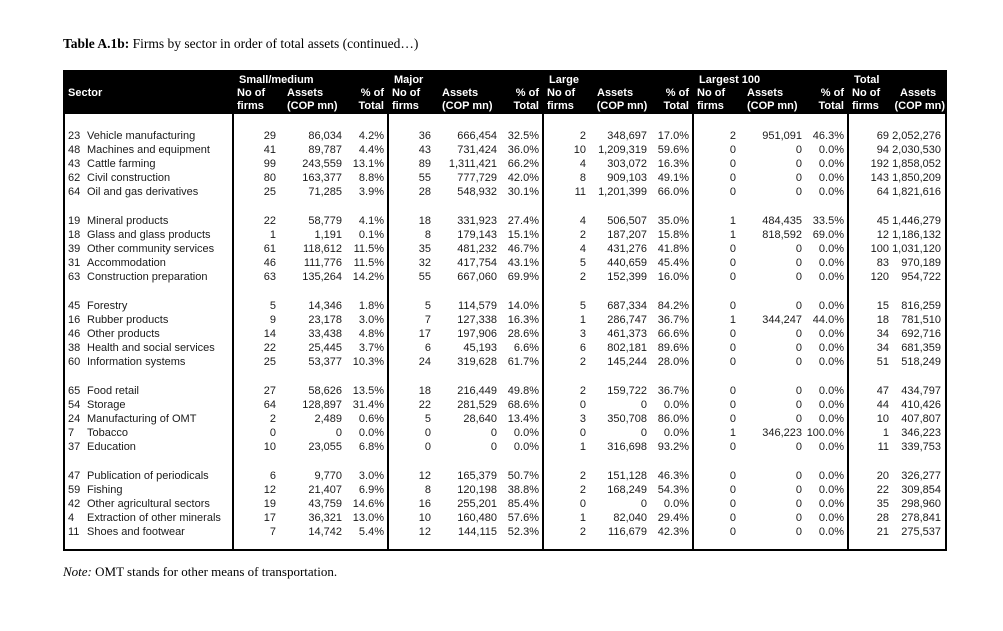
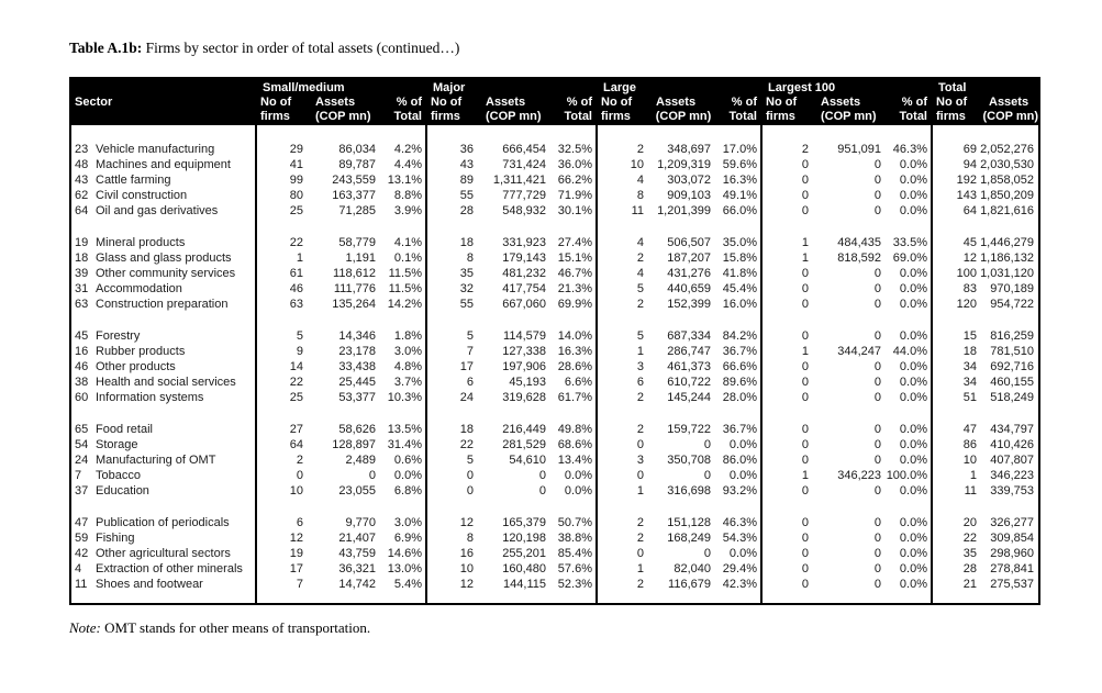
  Table A.1b: Firms by sector in order of total assets (continued…)
  Small/medium
  Major
  Large
  Largest 100
  Total
  Sector
  No of
  Assets
  % of
  No of
  Assets
  % of
  No of
  Assets
  % of
  No of
  Assets
  % of
  No of
  Assets
  firms
  (COP mn)
  Total
  firms
  (COP mn)
  Total
  firms
  (COP mn)
  Total
  firms
  (COP mn)
  Total
  firms
  (COP mn)
  23
  Vehicle manufacturing
  29
  86,034
  4.2%
  36
  666,454
  32.5%
  2
  348,697
  17.0%
  2
  951,091
  46.3%
  69
  2,052,276
  48
  Machines and equipment
  41
  89,787
  4.4%
  43
  731,424
  36.0%
  10
  1,209,319
  59.6%
  0
  0
  0.0%
  94
  2,030,530
  43
  Cattle farming
  99
  243,559
  13.1%
  89
  1,311,421
  66.2%
  4
  303,072
  16.3%
  0
  0
  0.0%
  192
  1,858,052
  62
  Civil construction
  80
  163,377
  8.8%
  55
  777,729
- 42.0%
+ 71.9%
  8
  909,103
  49.1%
  0
  0
  0.0%
  143
  1,850,209
  64
  Oil and gas derivatives
  25
  71,285
  3.9%
  28
  548,932
  30.1%
  11
  1,201,399
  66.0%
  0
  0
  0.0%
  64
  1,821,616
  19
  Mineral products
  22
  58,779
  4.1%
  18
  331,923
  27.4%
  4
  506,507
  35.0%
  1
  484,435
  33.5%
  45
  1,446,279
  18
  Glass and glass products
  1
  1,191
  0.1%
  8
  179,143
  15.1%
  2
  187,207
  15.8%
  1
  818,592
  69.0%
  12
  1,186,132
  39
  Other community services
  61
  118,612
  11.5%
  35
  481,232
  46.7%
  4
  431,276
  41.8%
  0
  0
  0.0%
  100
  1,031,120
  31
  Accommodation
  46
  111,776
  11.5%
  32
  417,754
- 43.1%
+ 21.3%
  5
  440,659
  45.4%
  0
  0
  0.0%
  83
  970,189
  63
  Construction preparation
  63
  135,264
  14.2%
  55
  667,060
  69.9%
  2
  152,399
  16.0%
  0
  0
  0.0%
  120
  954,722
  45
  Forestry
  5
  14,346
  1.8%
  5
  114,579
  14.0%
  5
  687,334
  84.2%
  0
  0
  0.0%
  15
  816,259
  16
  Rubber products
  9
  23,178
  3.0%
  7
  127,338
  16.3%
  1
  286,747
  36.7%
  1
  344,247
  44.0%
  18
  781,510
  46
  Other products
  14
  33,438
  4.8%
  17
  197,906
  28.6%
  3
  461,373
  66.6%
  0
  0
  0.0%
  34
  692,716
  38
  Health and social services
  22
  25,445
  3.7%
  6
  45,193
  6.6%
  6
- 802,181
+ 610,722
  89.6%
  0
  0
  0.0%
  34
- 681,359
+ 460,155
  60
  Information systems
  25
  53,377
  10.3%
  24
  319,628
  61.7%
  2
  145,244
  28.0%
  0
  0
  0.0%
  51
  518,249
  65
  Food retail
  27
  58,626
  13.5%
  18
  216,449
  49.8%
  2
  159,722
  36.7%
  0
  0
  0.0%
  47
  434,797
  54
  Storage
  64
  128,897
  31.4%
  22
  281,529
  68.6%
  0
  0
  0.0%
  0
  0
  0.0%
- 44
+ 86
  410,426
  24
  Manufacturing of OMT
  2
  2,489
  0.6%
  5
- 28,640
+ 54,610
  13.4%
  3
  350,708
  86.0%
  0
  0
  0.0%
  10
  407,807
  7
  Tobacco
  0
  0
  0.0%
  0
  0
  0.0%
  0
  0
  0.0%
  1
  346,223
  100.0%
  1
  346,223
  37
  Education
  10
  23,055
  6.8%
  0
  0
  0.0%
  1
  316,698
  93.2%
  0
  0
  0.0%
  11
  339,753
  47
  Publication of periodicals
  6
  9,770
  3.0%
  12
  165,379
  50.7%
  2
  151,128
  46.3%
  0
  0
  0.0%
  20
  326,277
  59
  Fishing
  12
  21,407
  6.9%
  8
  120,198
  38.8%
  2
  168,249
  54.3%
  0
  0
  0.0%
  22
  309,854
  42
  Other agricultural sectors
  19
  43,759
  14.6%
  16
  255,201
  85.4%
  0
  0
  0.0%
  0
  0
  0.0%
  35
  298,960
  4
  Extraction of other minerals
  17
  36,321
  13.0%
  10
  160,480
  57.6%
  1
  82,040
  29.4%
  0
  0
  0.0%
  28
  278,841
  11
  Shoes and footwear
  7
  14,742
  5.4%
  12
  144,115
  52.3%
  2
  116,679
  42.3%
  0
  0
  0.0%
  21
  275,537
  Note: OMT stands for other means of transportation.
